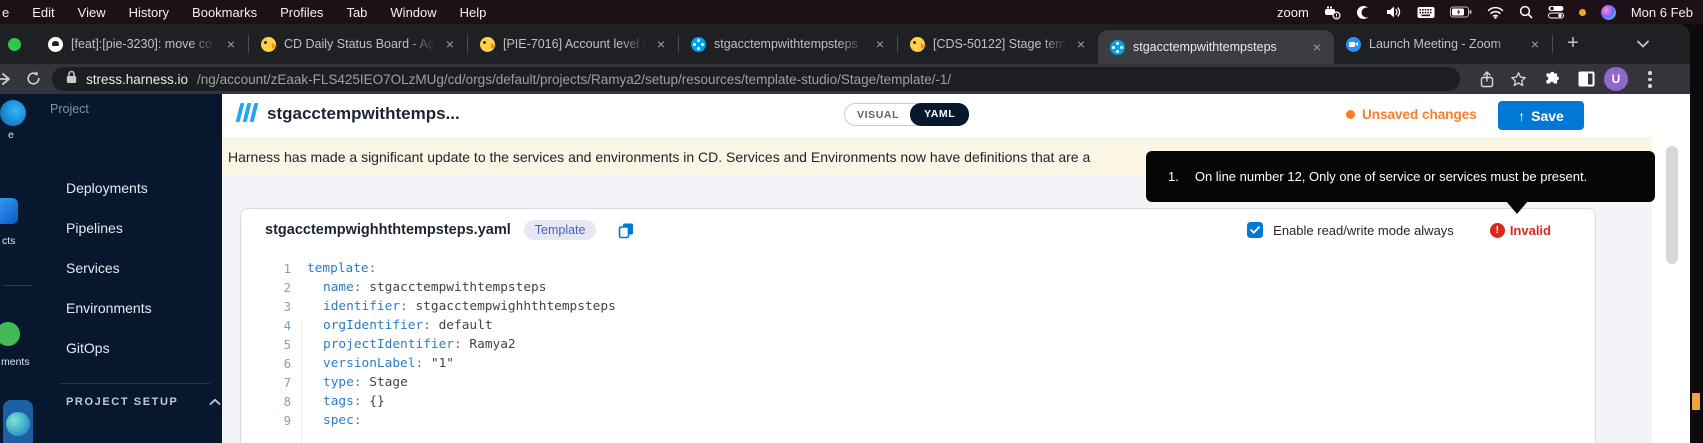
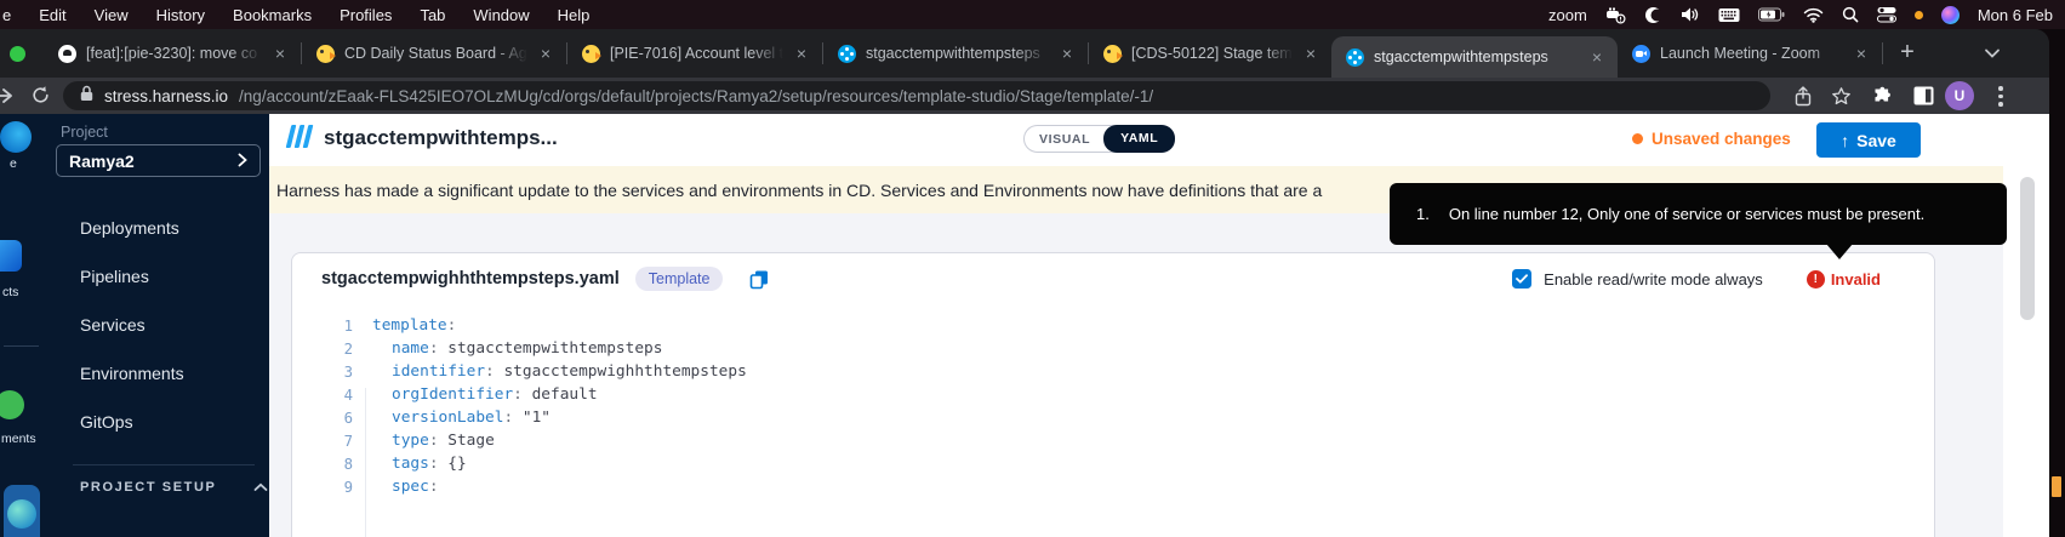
  e
  Edit
  View
  History
  Bookmarks
  Profiles
  Tab
  Window
  Help
  zoom
  Mon 6 Feb
  [feat]:[pie-3230]: move co
  ×
  CD Daily Status Board - Ag
  ×
  [PIE-7016] Account level t
  ×
  stgacctempwithtempsteps
  ×
  [CDS-50122] Stage tem
  ×
  stgacctempwithtempsteps
  ×
  Launch Meeting - Zoom
  ×
  +
  stress.harness.io
  /ng/account/zEaak-FLS425IEO7OLzMUg/cd/orgs/default/projects/Ramya2/setup/resources/template-studio/Stage/template/-1/
  U
  e
  cts
  ments
  Project
+ Ramya2
  Deployments
  Pipelines
  Services
  Environments
  GitOps
  PROJECT SETUP
  stgacctempwithtemps...
  VISUAL
  YAML
  Unsaved changes
  ↑
  Save
  Harness has made a significant update to the services and environments in CD. Services and Environments now have definitions that are a
  stgacctempwighhthtempsteps.yaml
  Template
  Enable read/write mode always
  !
  Invalid
  1
  template:
  2
  name: stgacctempwithtempsteps
  3
  identifier: stgacctempwighhthtempsteps
  4
  orgIdentifier: default
- 5
- projectIdentifier: Ramya2
  6
  versionLabel: "1"
  7
  type: Stage
  8
  tags: {}
  9
  spec:
  1.
  On line number 12, Only one of service or services must be present.
